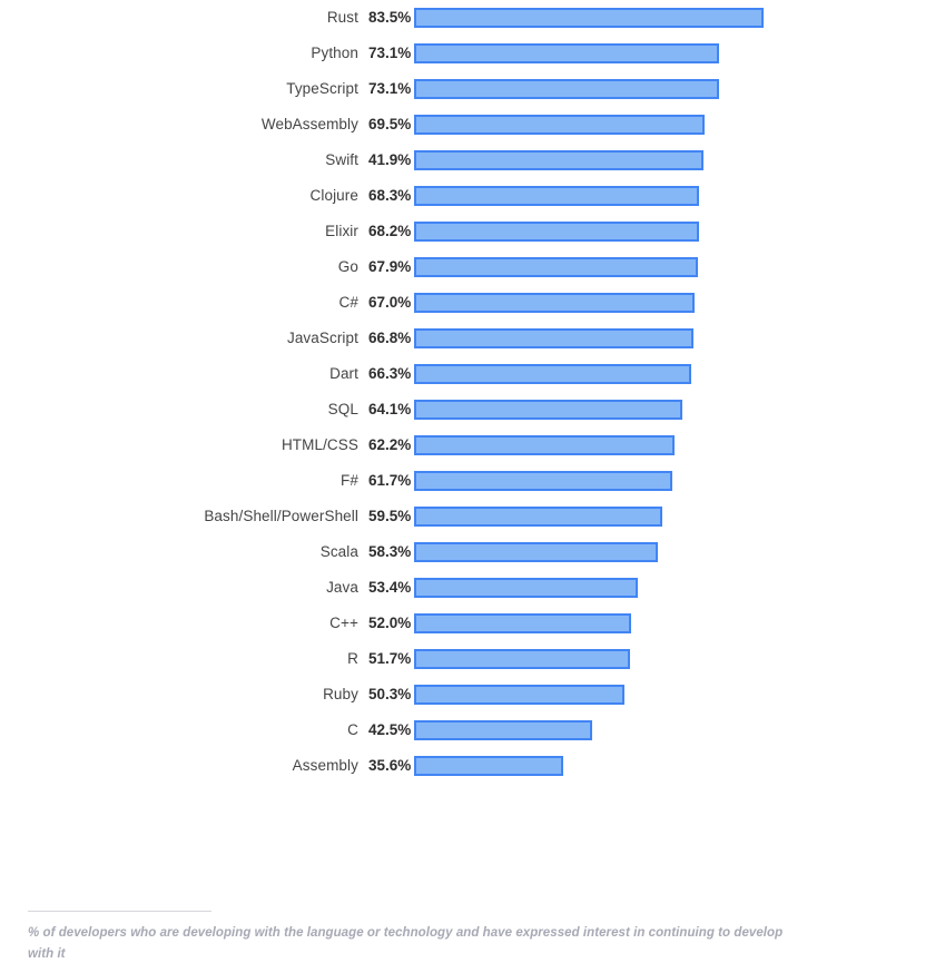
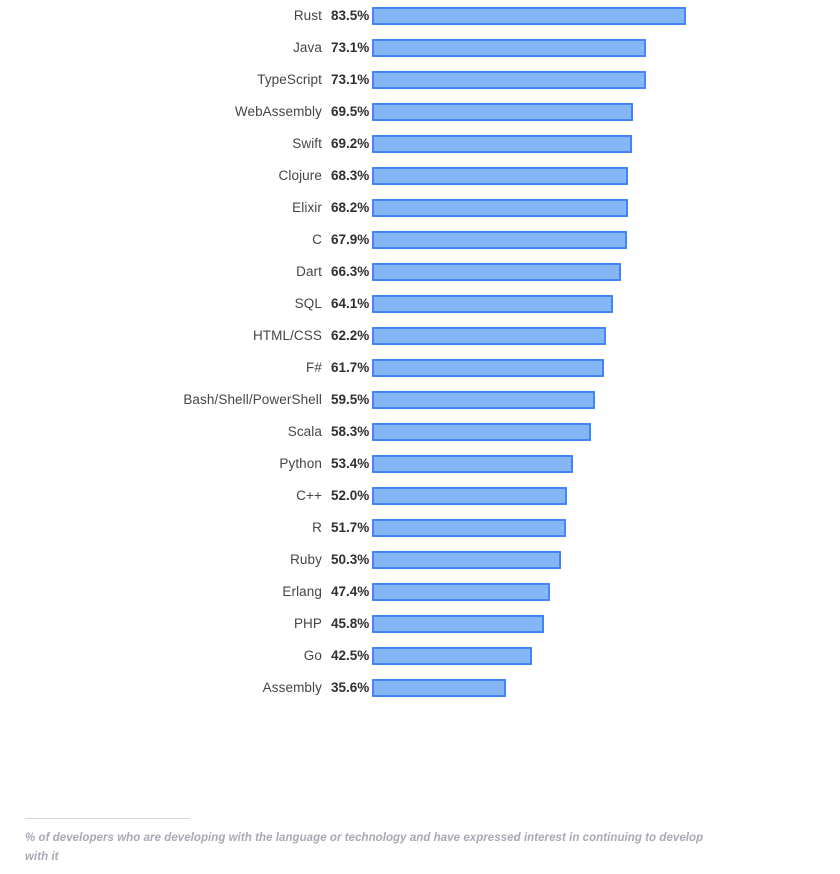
  Rust
  83.5%
- Python
+ Java
  73.1%
  TypeScript
  73.1%
  WebAssembly
  69.5%
  Swift
- 41.9%
+ 69.2%
  Clojure
  68.3%
  Elixir
  68.2%
- Go
+ C
  67.9%
- C#
- 67.0%
- JavaScript
- 66.8%
  Dart
  66.3%
  SQL
  64.1%
  HTML/CSS
  62.2%
  F#
  61.7%
  Bash/Shell/PowerShell
  59.5%
  Scala
  58.3%
- Java
+ Python
  53.4%
  C++
  52.0%
  R
  51.7%
  Ruby
  50.3%
+ Erlang
+ 47.4%
+ PHP
+ 45.8%
- C
+ Go
  42.5%
  Assembly
  35.6%
  % of developers who are developing with the language or technology and have expressed interest in continuing to develop with it
